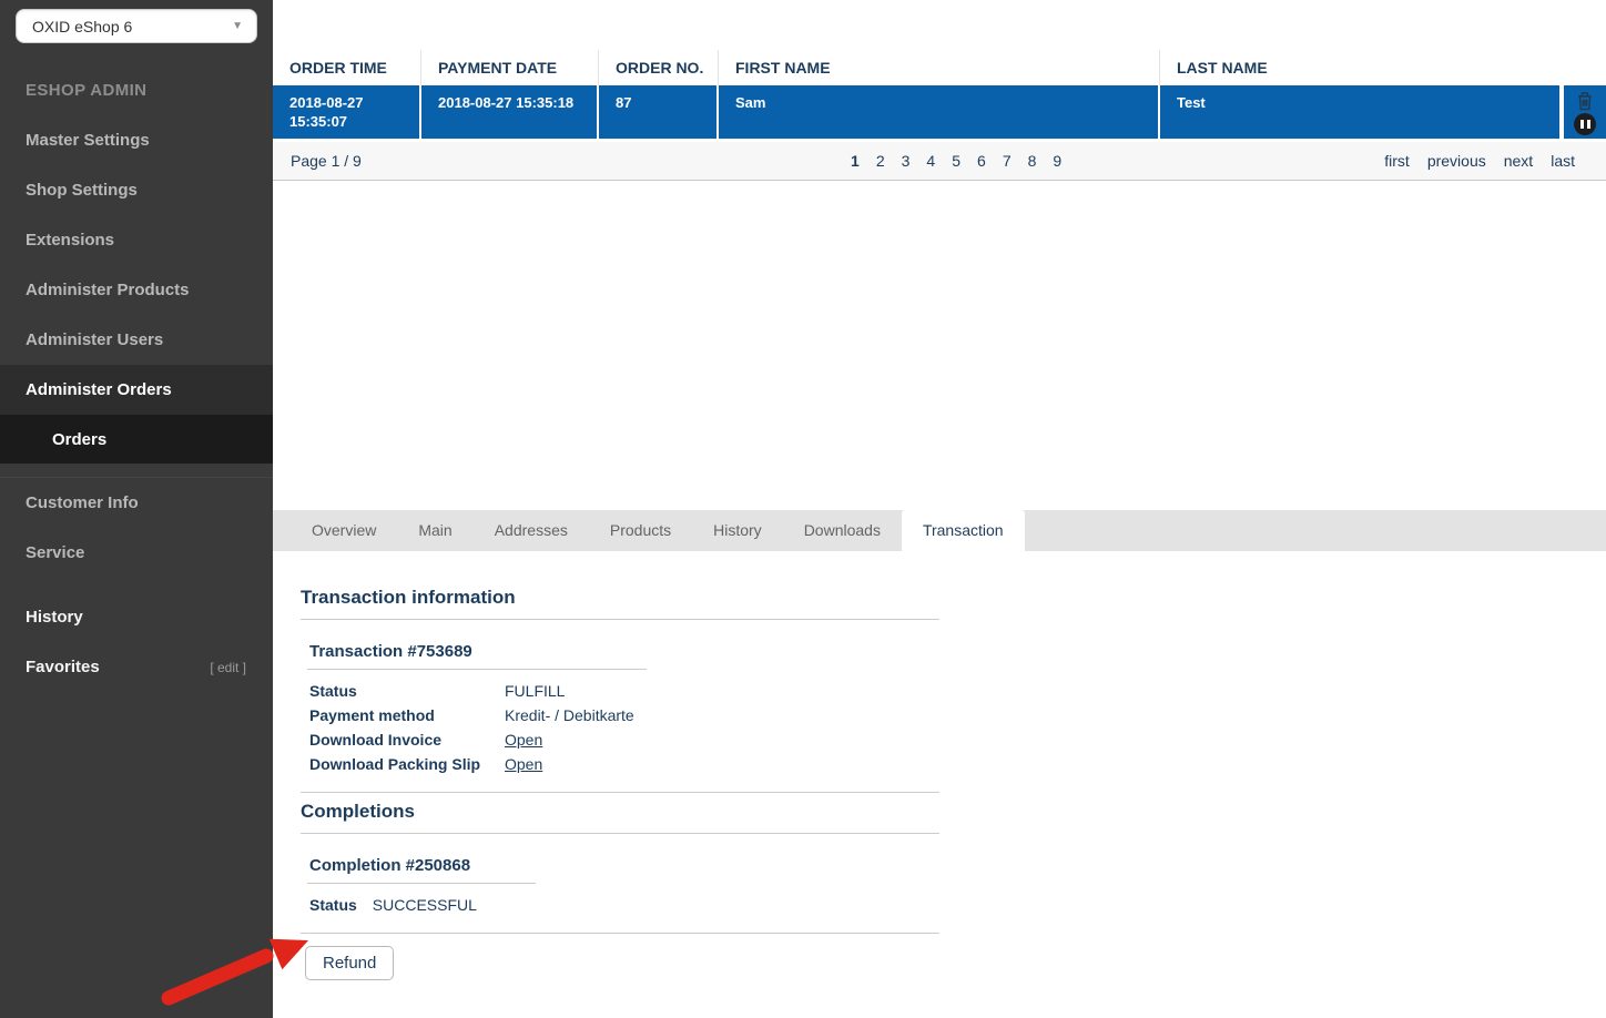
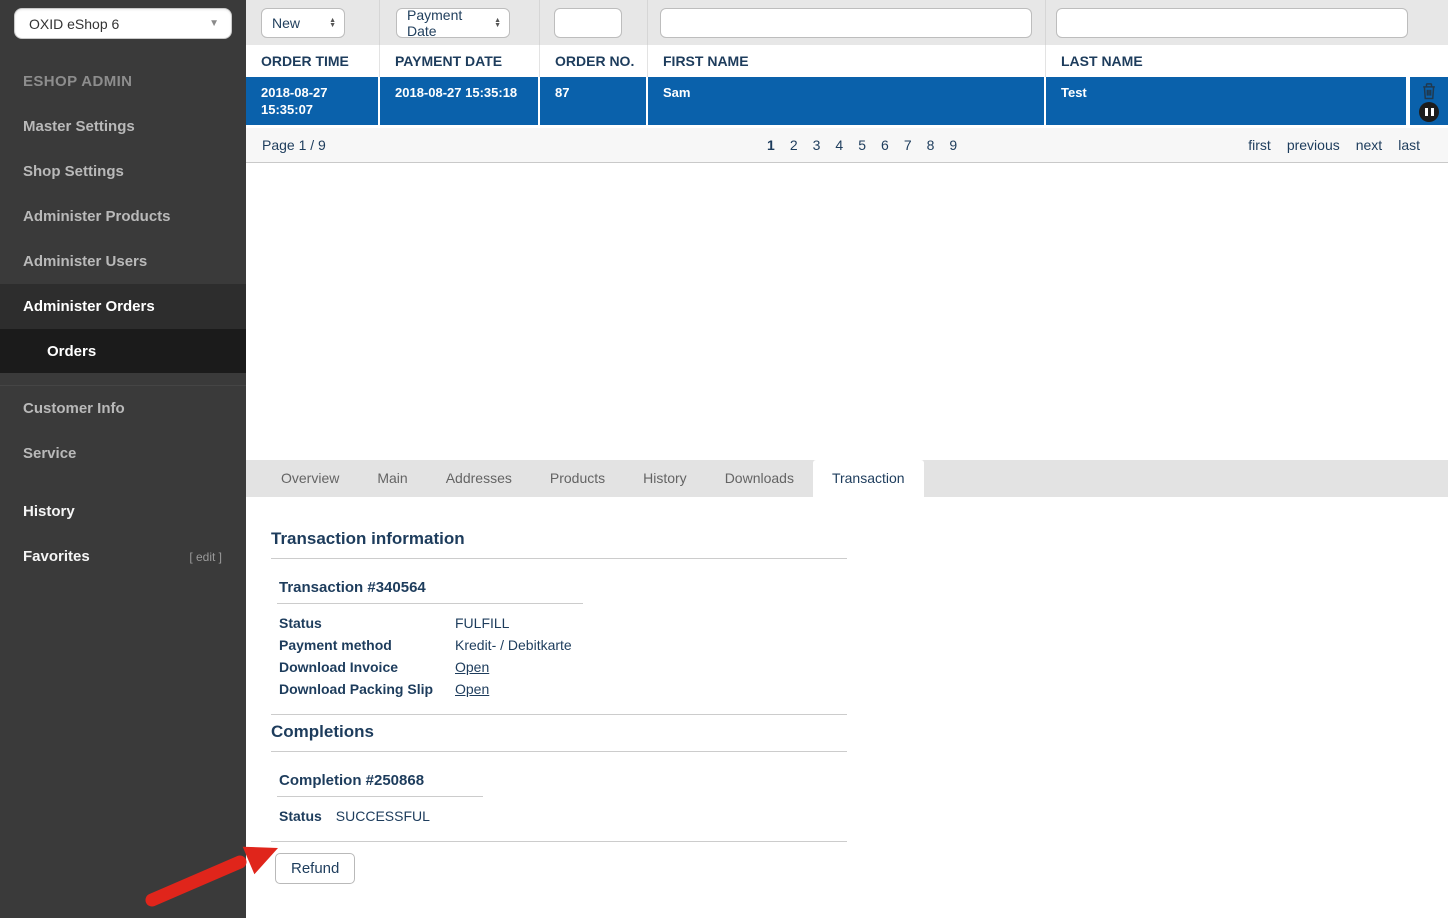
  OXID eShop 6
  ▼
  ESHOP ADMIN
  Master Settings
  Shop Settings
- Extensions
  Administer Products
  Administer Users
  Administer Orders
  Orders
  Customer Info
  Service
  History
  Favorites
  [ edit ]
+ New
+ Payment Date
  ORDER TIME
  PAYMENT DATE
  ORDER NO.
  FIRST NAME
  LAST NAME
  2018-08-27 15:35:07
  2018-08-27 15:35:18
  87
  Sam
  Test
  Page 1 / 9
  1
  2
  3
  4
  5
  6
  7
  8
  9
  first
  previous
  next
  last
  Overview
  Main
  Addresses
  Products
  History
  Downloads
  Transaction
  Transaction information
- Transaction #753689
+ Transaction #340564
  Status
  FULFILL
  Payment method
  Kredit- / Debitkarte
  Download Invoice
  Open
  Download Packing Slip
  Open
  Completions
  Completion #250868
  Status
  SUCCESSFUL
  Refund
